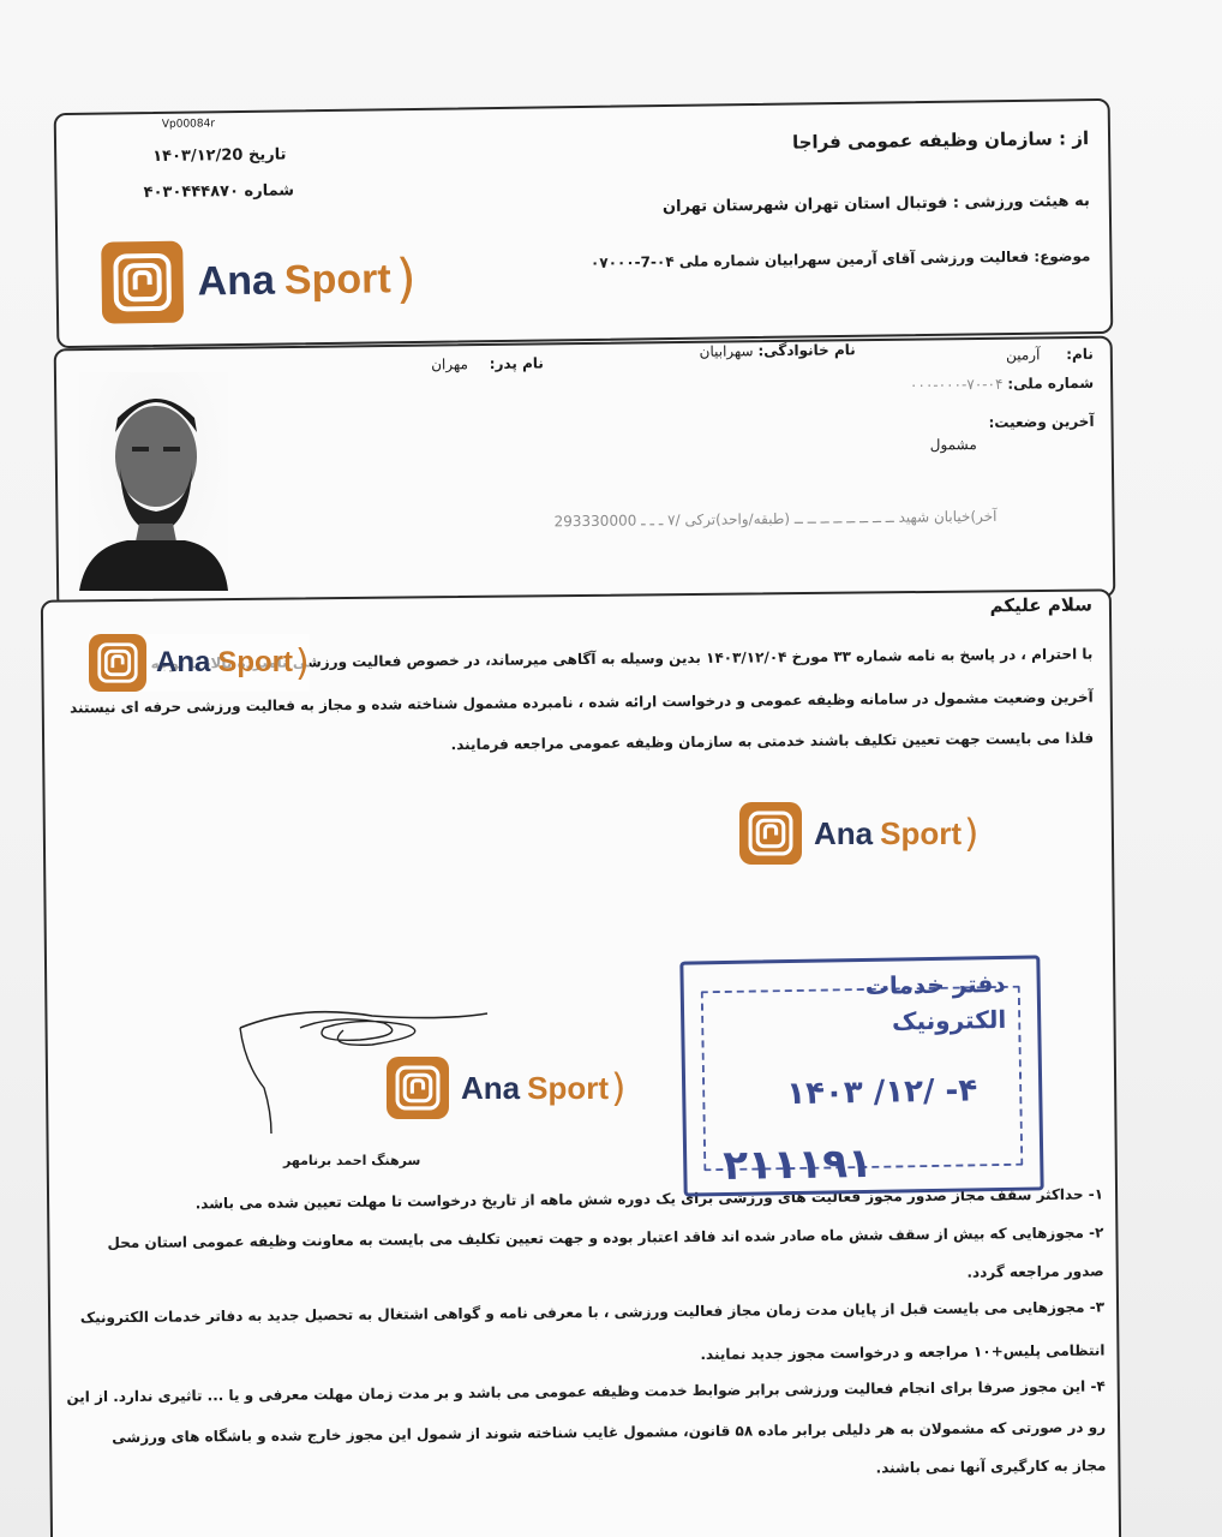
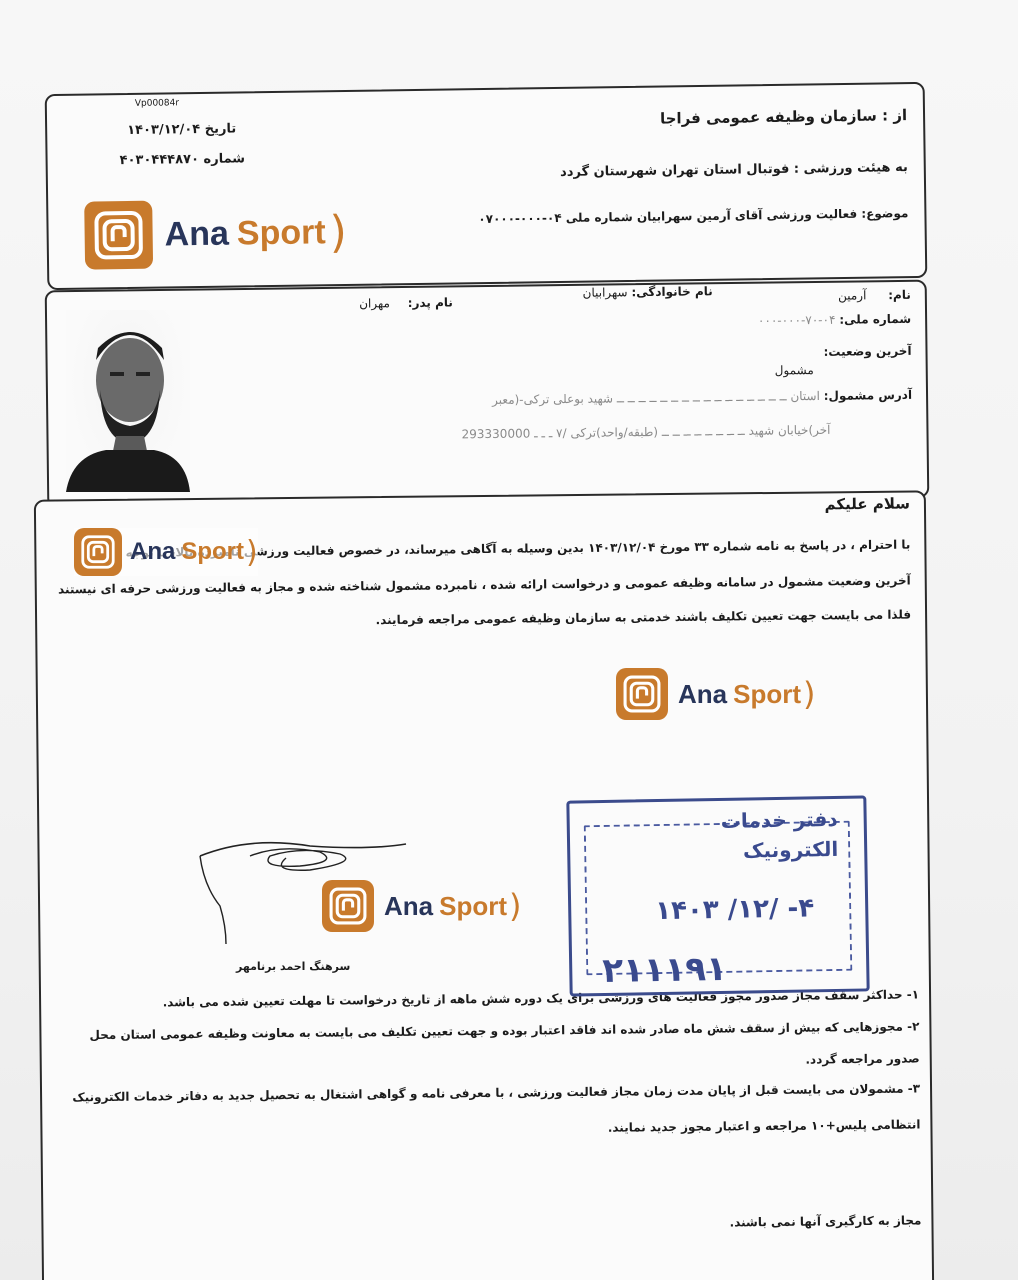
  Vp00084r
  از : سازمان وظیفه عمومی فراجا
- به هیئت ورزشی : فوتبال استان تهران شهرستان تهران
+ به هیئت ورزشی : فوتبال استان تهران شهرستان گردد
- موضوع: فعالیت ورزشی آقای آرمین سهرابیان شماره ملی ۰۴-7-۰۷۰۰۰
+ موضوع: فعالیت ورزشی آقای آرمین سهرابیان شماره ملی ۰۴-۰۰۰-۰۷۰۰۰
- تاریخ ۱۴۰۳/۱۲/20
+ تاریخ ۱۴۰۳/۱۲/۰۴
  شماره ۴۰۳۰۴۴۴۸۷۰
  Ana
  Sport
  )
  نام: آرمین
  نام خانوادگی: سهرابیان
  نام پدر: مهران
  شماره ملی: ۰۴-۷۰-۰۰۰-۰۰۰
  آخرین وضعیت:
  مشمول
+ آدرس مشمول: استان ــ ــ ــ ــ ــ ــ ــ ــ ــ ــ ــ ــ ــ ــ ــ ــ شهید بوعلی ترکی-(معبر
  آخر)خیابان شهید ــ ــ ــ ــ ــ ــ ــ ــ (طبقه/واحد)ترکی /۷ ـ ـ ـ 293330000
  سلام علیکم
  با احترام ، در پاسخ به نامه شماره ۳۳ مورخ ۱۴۰۳/۱۲/۰۴ بدین وسیله به آگاهی میرساند، در خصوص فعالیت ورزشی نامبرده بالا، با توجه
  آخرین وضعیت مشمول در سامانه وظیفه عمومی و درخواست ارائه شده ، نامبرده مشمول شناخته شده و مجاز به فعالیت ورزشی حرفه ای نیستند
  فلذا می بایست جهت تعیین تکلیف باشند خدمتی به سازمان وظیفه عمومی مراجعه فرمایند.
  ۱- حداکثر سقف مجاز صدور مجوز فعالیت های ورزشی برای یک دوره شش ماهه از تاریخ درخواست تا مهلت تعیین شده می باشد.
  ۲- مجوزهایی که بیش از سقف شش ماه صادر شده اند فاقد اعتبار بوده و جهت تعیین تکلیف می بایست به معاونت وظیفه عمومی استان محل
  صدور مراجعه گردد.
- ۳- مجوزهایی می بایست قبل از پایان مدت زمان مجاز فعالیت ورزشی ، با معرفی نامه و گواهی اشتغال به تحصیل جدید به دفاتر خدمات الکترونیک
+ ۳- مشمولان می بایست قبل از پایان مدت زمان مجاز فعالیت ورزشی ، با معرفی نامه و گواهی اشتغال به تحصیل جدید به دفاتر خدمات الکترونیک
- انتظامی پلیس+۱۰ مراجعه و درخواست مجوز جدید نمایند.
+ انتظامی پلیس+۱۰ مراجعه و اعتبار مجوز جدید نمایند.
- ۴- این مجوز صرفا برای انجام فعالیت ورزشی برابر ضوابط خدمت وظیفه عمومی می باشد و بر مدت زمان مهلت معرفی و یا ... تاثیری ندارد. از این
- رو در صورتی که مشمولان به هر دلیلی برابر ماده ۵۸ قانون، مشمول غایب شناخته شوند از شمول این مجوز خارج شده و باشگاه های ورزشی
  مجاز به کارگیری آنها نمی باشند.
  Ana
  Sport
  )
  Ana
  Sport
  )
  Ana
  Sport
  )
  سرهنگ احمد برنامهر
  دفتر خدمات
  الکترونیک
  ۱۴۰۳ /۱۲/ -۴
  ۲۱۱۱۹۱
